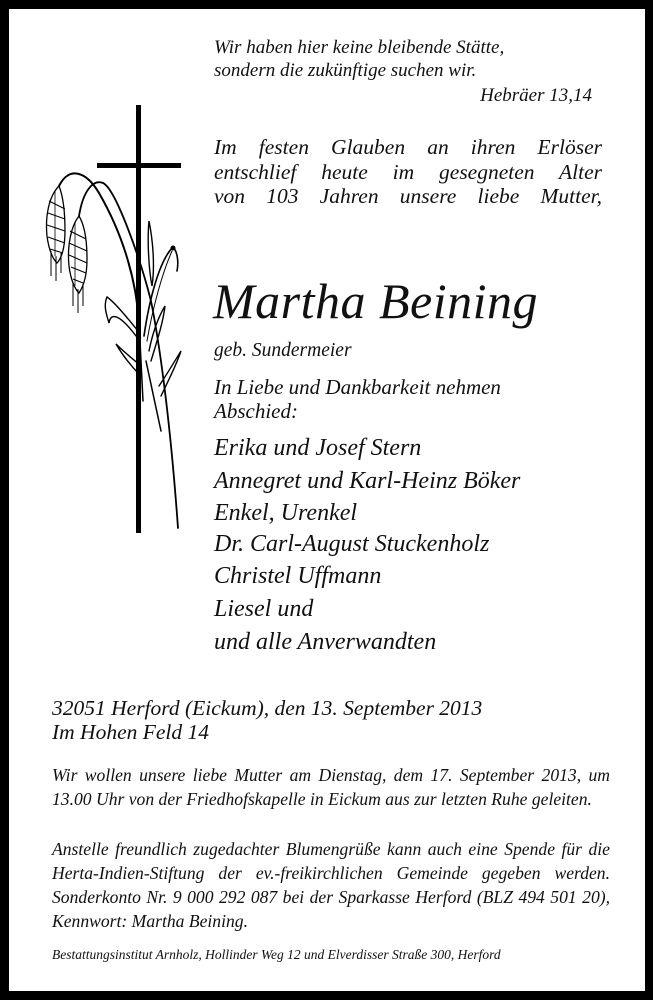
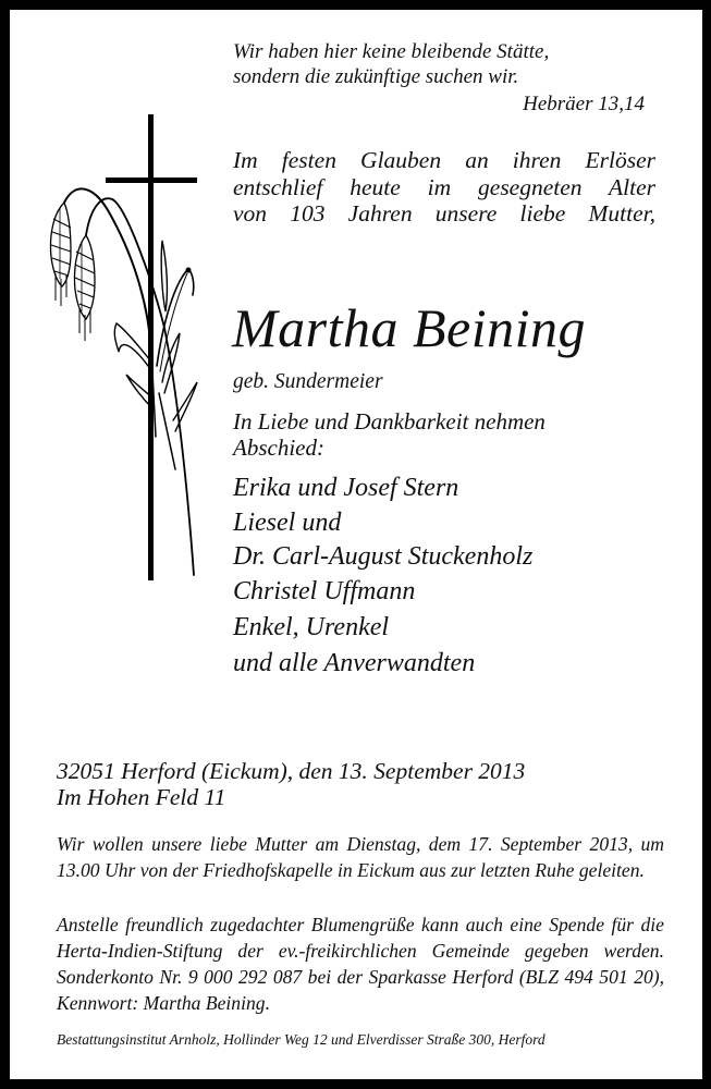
  Wir haben hier keine bleibende Stätte,
  sondern die zukünftige suchen wir.
  Hebräer 13,14
  Im festen Glauben an ihren Erlöser
  entschlief heute im gesegneten Alter
  von 103 Jahren unsere liebe Mutter,
  Martha Beining
  geb. Sundermeier
  In Liebe und Dankbarkeit nehmen
  Abschied:
  Erika und Josef Stern
- Annegret und Karl-Heinz Böker
- Enkel, Urenkel
+ Liesel und
  Dr. Carl-August Stuckenholz
  Christel Uffmann
- Liesel und
+ Enkel, Urenkel
  und alle Anverwandten
  32051 Herford (Eickum), den 13. September 2013
- Im Hohen Feld 14
+ Im Hohen Feld 11
  Wir wollen unsere liebe Mutter am Dienstag, dem 17. September 2013, um 13.00 Uhr von der Friedhofskapelle in Eickum aus zur letzten Ruhe geleiten.
  Anstelle freundlich zugedachter Blumengrüße kann auch eine Spende für die Herta-Indien-Stiftung der ev.-freikirchlichen Gemeinde gegeben werden. Sonderkonto Nr. 9 000 292 087 bei der Sparkasse Herford (BLZ 494 501 20), Kennwort: Martha Beining.
  Bestattungsinstitut Arnholz, Hollinder Weg 12 und Elverdisser Straße 300, Herford
